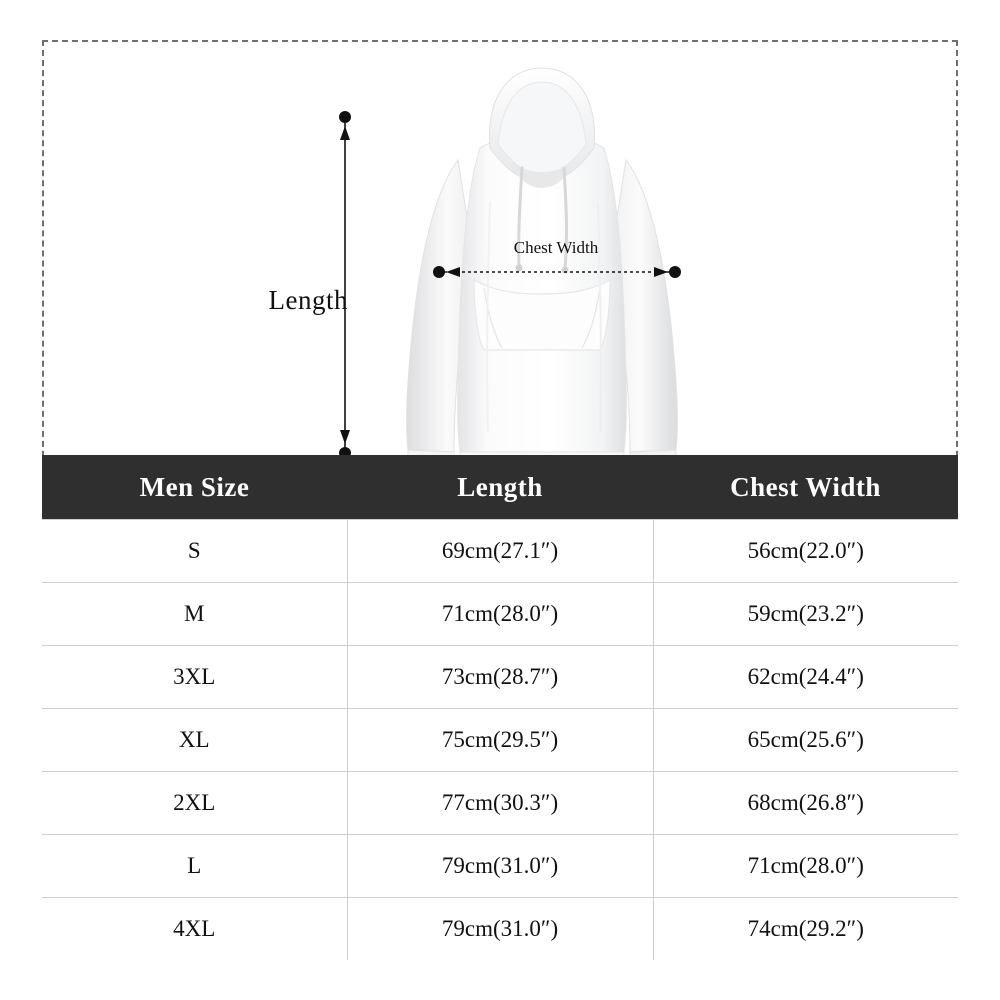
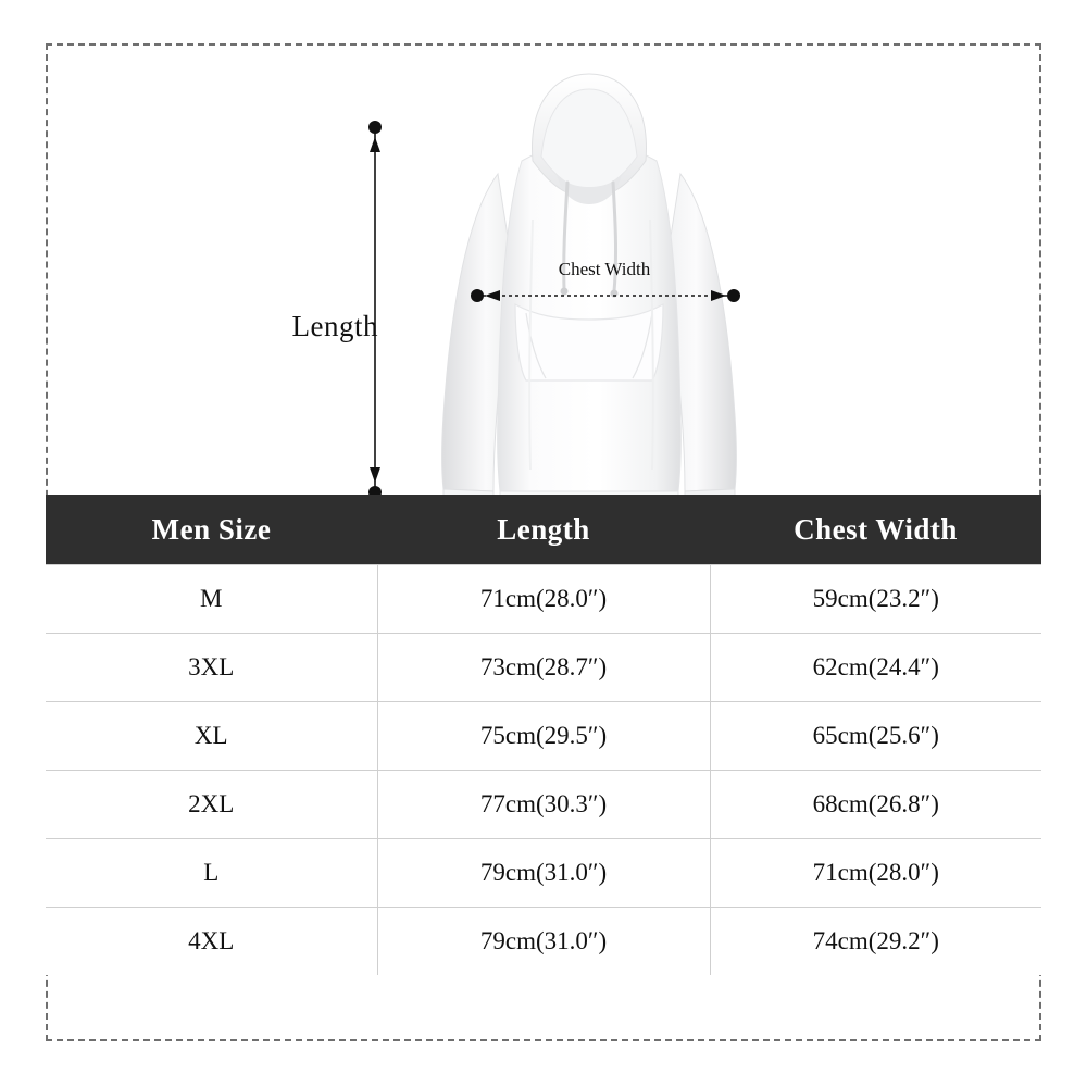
  Length
  Chest Width
  Men Size	Length	Chest Width
- S	69cm(27.1″)	56cm(22.0″)
  M	71cm(28.0″)	59cm(23.2″)
  3XL	73cm(28.7″)	62cm(24.4″)
  XL	75cm(29.5″)	65cm(25.6″)
  2XL	77cm(30.3″)	68cm(26.8″)
  L	79cm(31.0″)	71cm(28.0″)
  4XL	79cm(31.0″)	74cm(29.2″)
